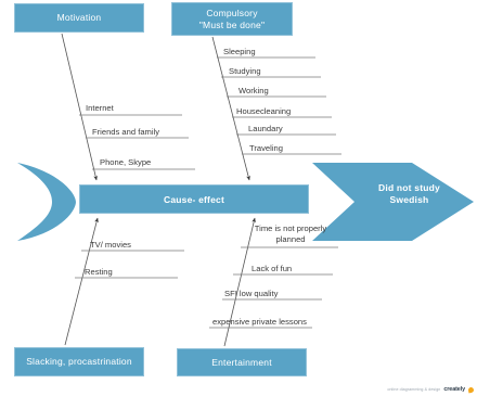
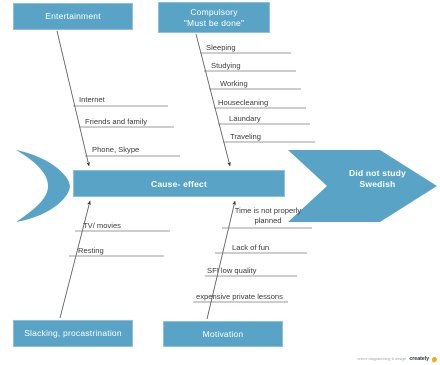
- Motivation
+ Entertainment
  Compulsory
  "Must be done"
  Slacking, procastrination
- Entertainment
+ Motivation
  Cause- effect
  Did not study
  Swedish
  Internet
  Friends and family
  Phone, Skype
  Sleeping
  Studying
  Working
  Housecleaning
  Laundary
  Traveling
  TV/ movies
  Resting
  Time is not properly planned
  Lack of fun
  SFI low quality
  expensive private lessons
